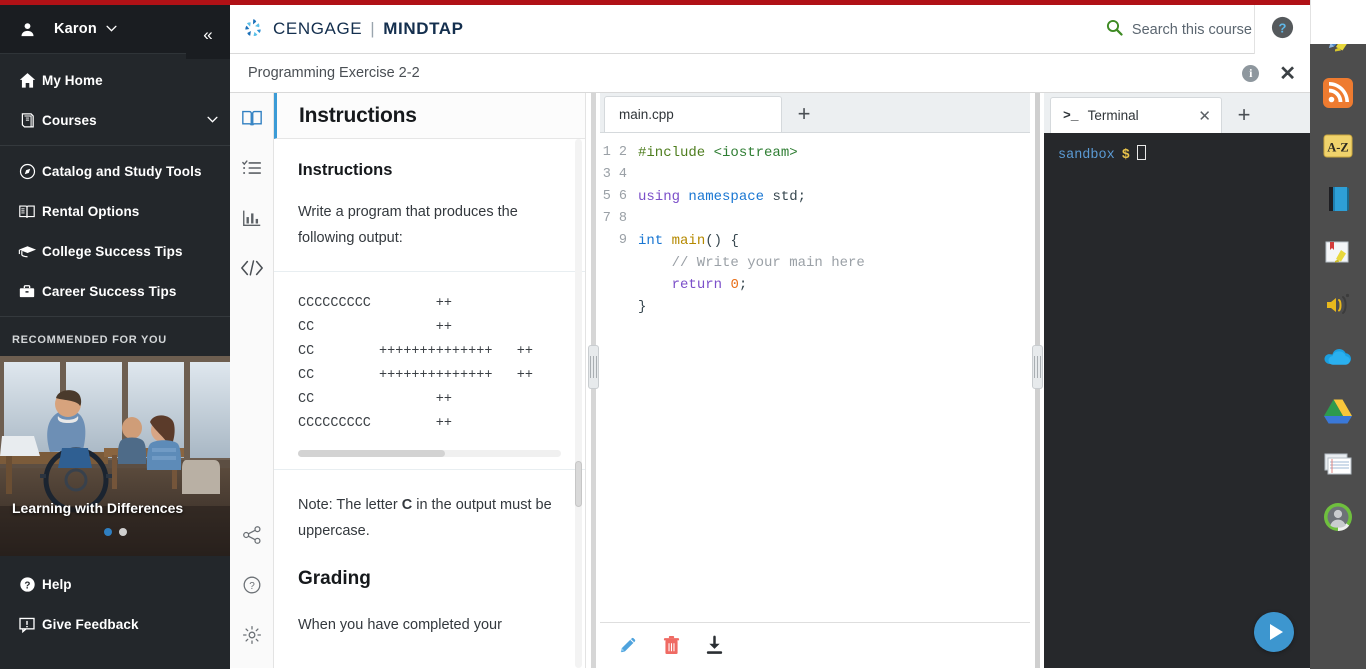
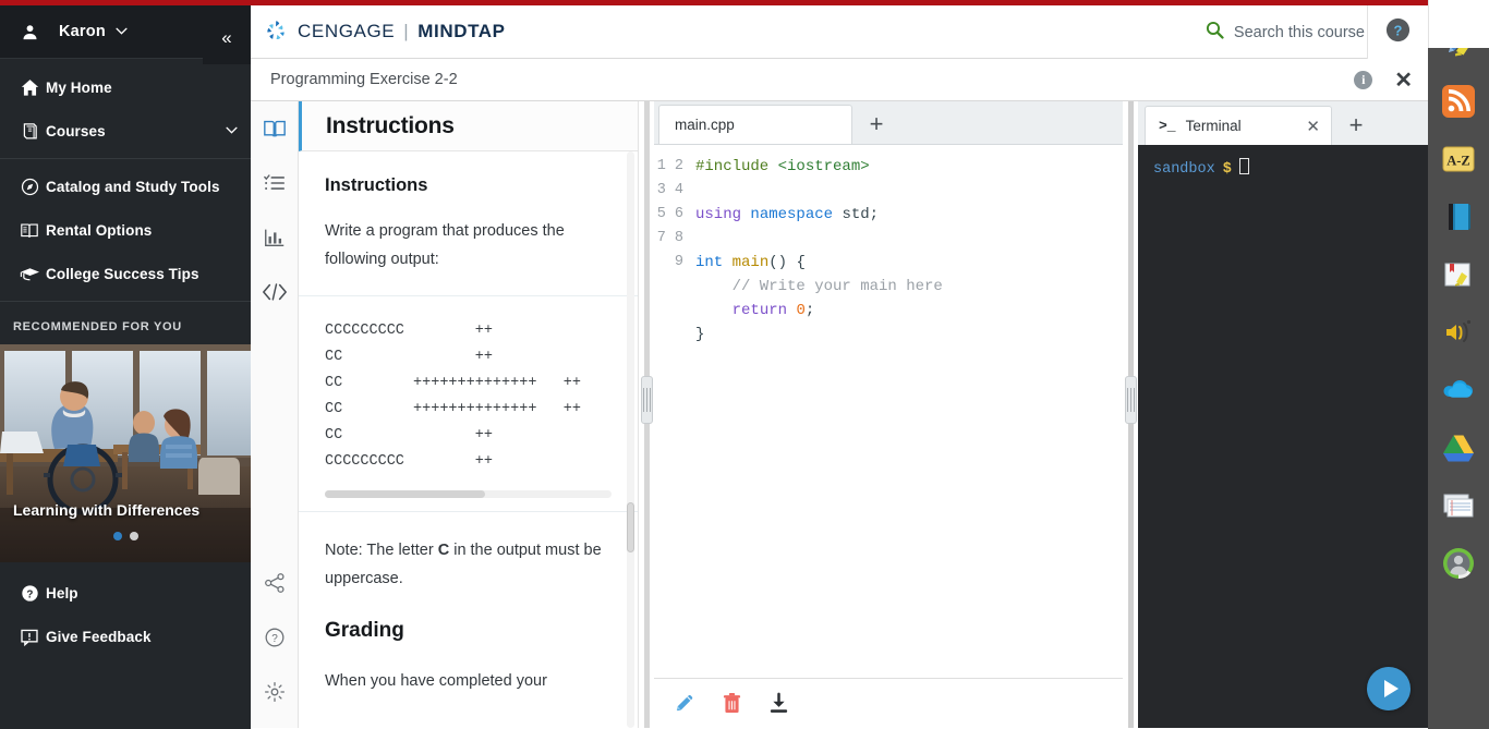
  Karon
  My Home
  Courses
  Catalog and Study Tools
  Rental Options
  College Success Tips
- Career Success Tips
  RECOMMENDED FOR YOU
  Learning with Differences
  ?
  Help
  Give Feedback
  «
  CENGAGE | MINDTAP
  Search this course
  ?
  Programming Exercise 2-2
  i
  ✕
  ?
  Instructions
  Instructions
  Write a program that produces the following output:
  CCCCCCCCC ++
  CC ++
  CC ++++++++++++++ ++
  CC ++++++++++++++ ++
  CC ++
  CCCCCCCCC ++
  Note: The letter C in the output must be uppercase.
  Grading
  When you have completed your
  main.cpp
  +
  1 2 3 4 5 6 7 8 9
  #include <iostream>
  using namespace std;
  int main() {
  // Write your main here
  return 0;
  }
  >_
  Terminal
  ✕
  +
  sandbox $
  A-Z
